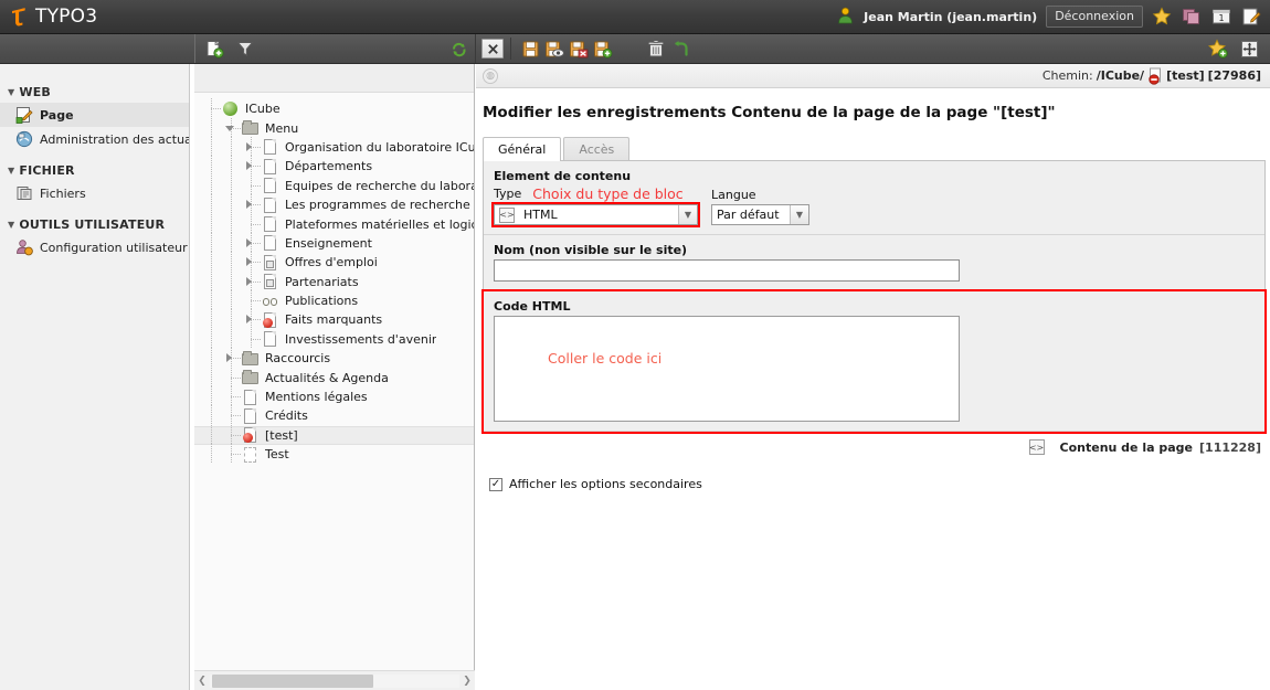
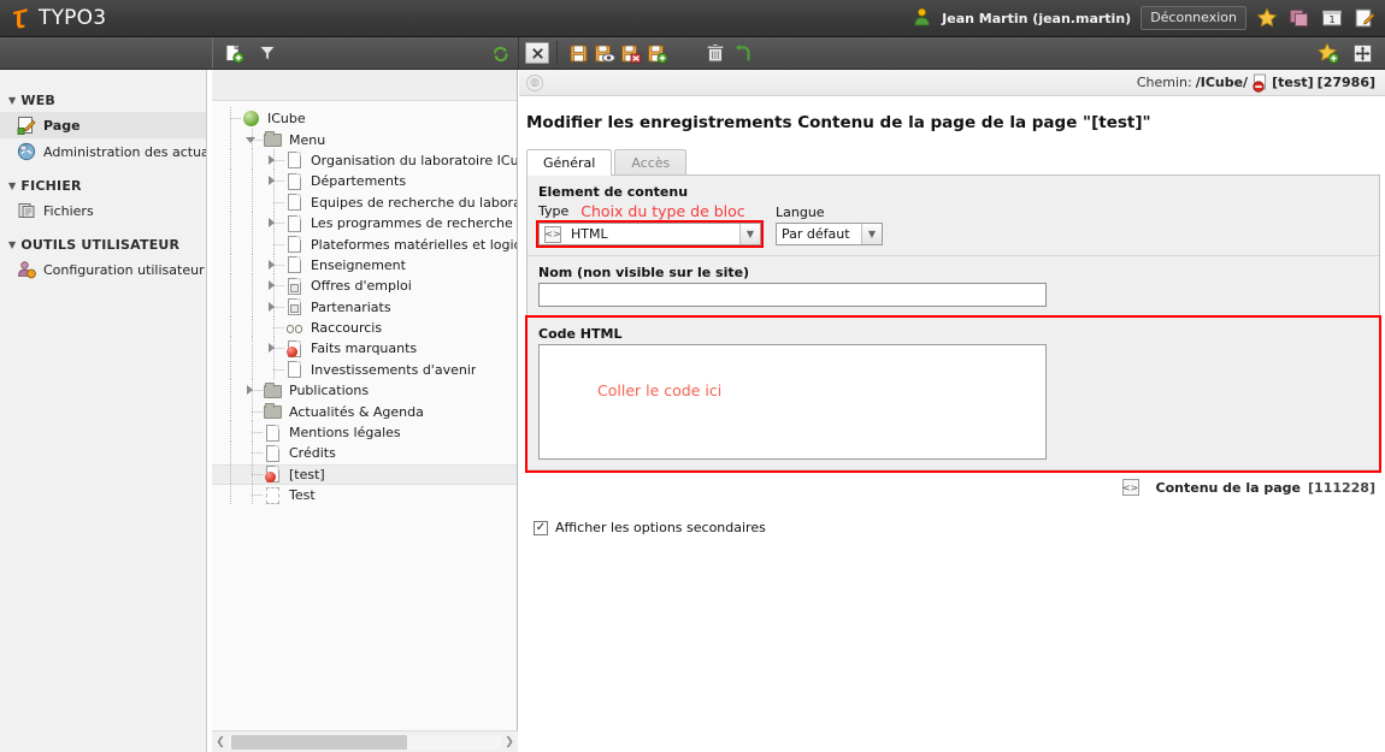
  TYPO3
  Jean Martin (jean.martin)
  Déconnexion
  1
  ▼
  WEB
  Page
  Administration des actua
  ▼
  FICHIER
  Fichiers
  ▼
  OUTILS UTILISATEUR
  Configuration utilisateur
  ICube
  Menu
  Organisation du laboratoire ICu
  Départements
  Plateformes matérielles et logi
  Enseignement
  Offres d'emploi
  Partenariats
- Publications
+ Raccourcis
  Faits marquants
  Investissements d'avenir
- Raccourcis
+ Publications
  Actualités & Agenda
  Mentions légales
  Crédits
  [test]
  Test
  ❮
  ❯
  ◍
  Chemin:
  /ICube/
  [test]
  [27986]
  Modifier les enregistrements Contenu de la page de la page "[test]"
  Général
  Accès
  Element de contenu
  Type
  Choix du type de bloc
  <>
  HTML
  ▼
  Langue
  Par défaut
  ▼
  Nom (non visible sur le site)
  Code HTML
  Coller le code ici
  <>
  Contenu de la page
  [111228]
  ✓
  Afficher les options secondaires
